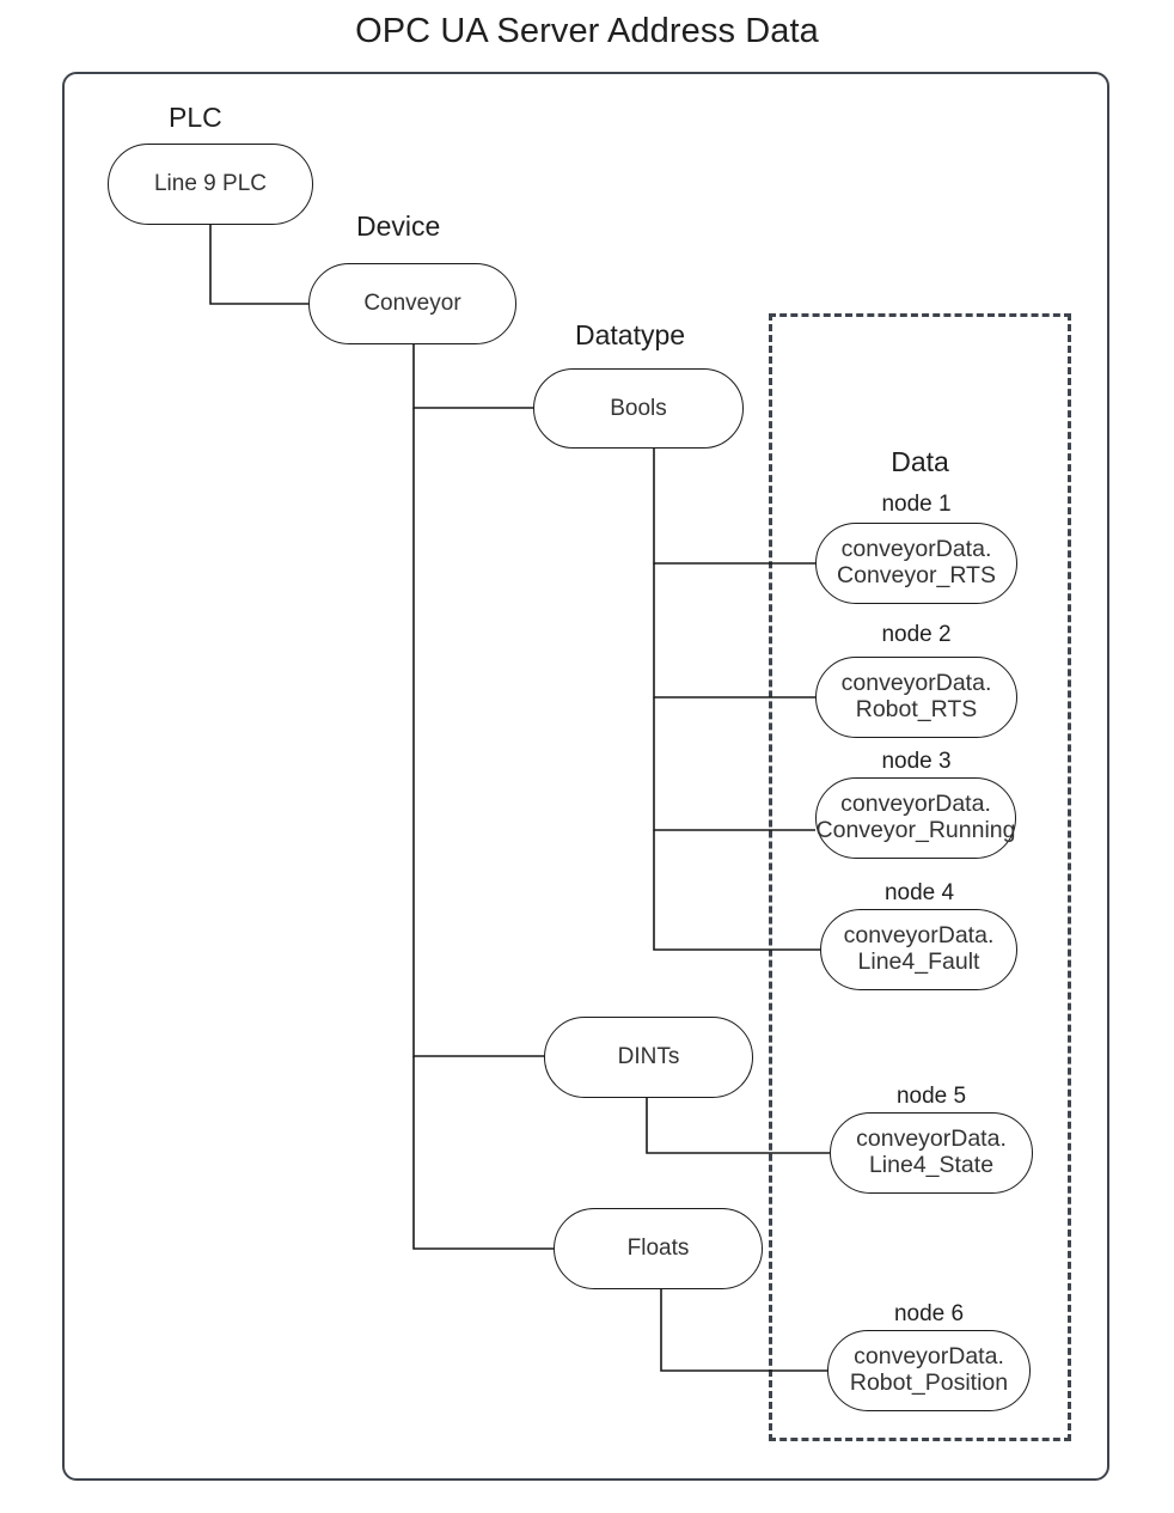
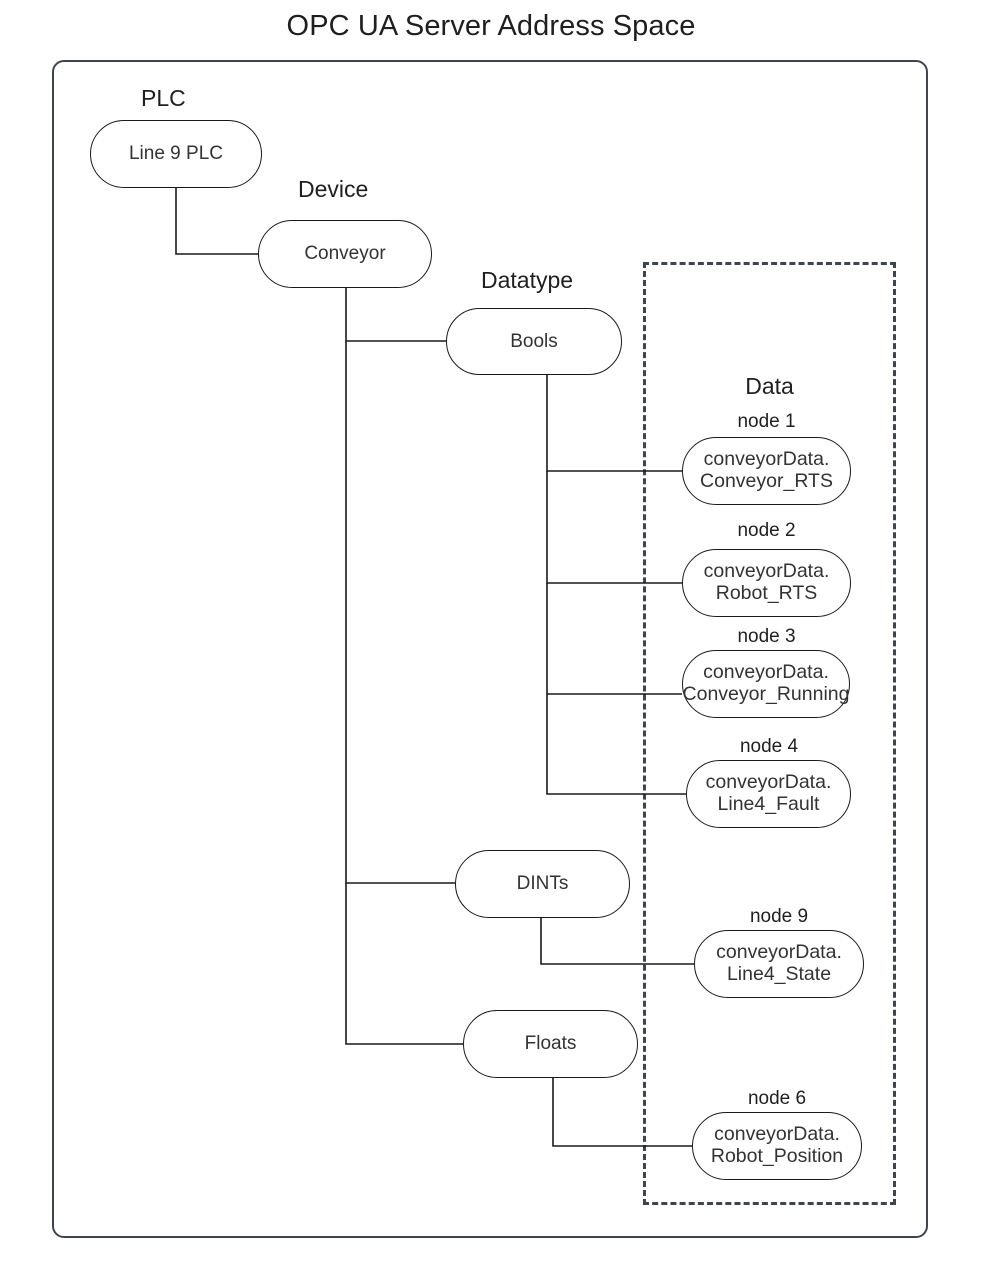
- OPC UA Server Address Data
+ OPC UA Server Address Space
  PLC
  Device
  Datatype
  Data
  Line 9 PLC
  Conveyor
  Bools
  DINTs
  Floats
  node 1
  node 2
  node 3
  node 4
- node 5
+ node 9
  node 6
  conveyorData.
  Conveyor_RTS
  conveyorData.
  Robot_RTS
  conveyorData.
  Conveyor_Running
  conveyorData.
  Line4_Fault
  conveyorData.
  Line4_State
  conveyorData.
  Robot_Position
